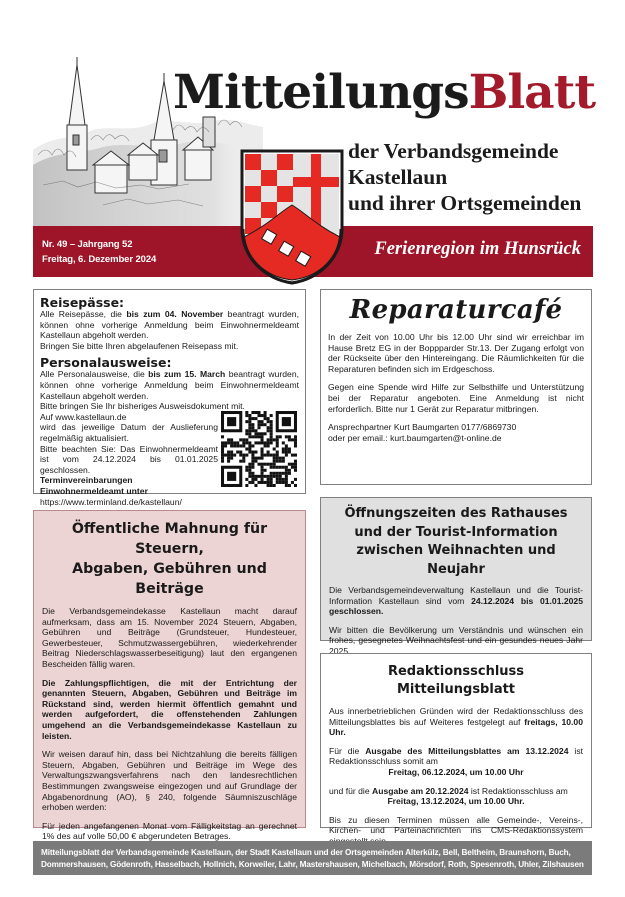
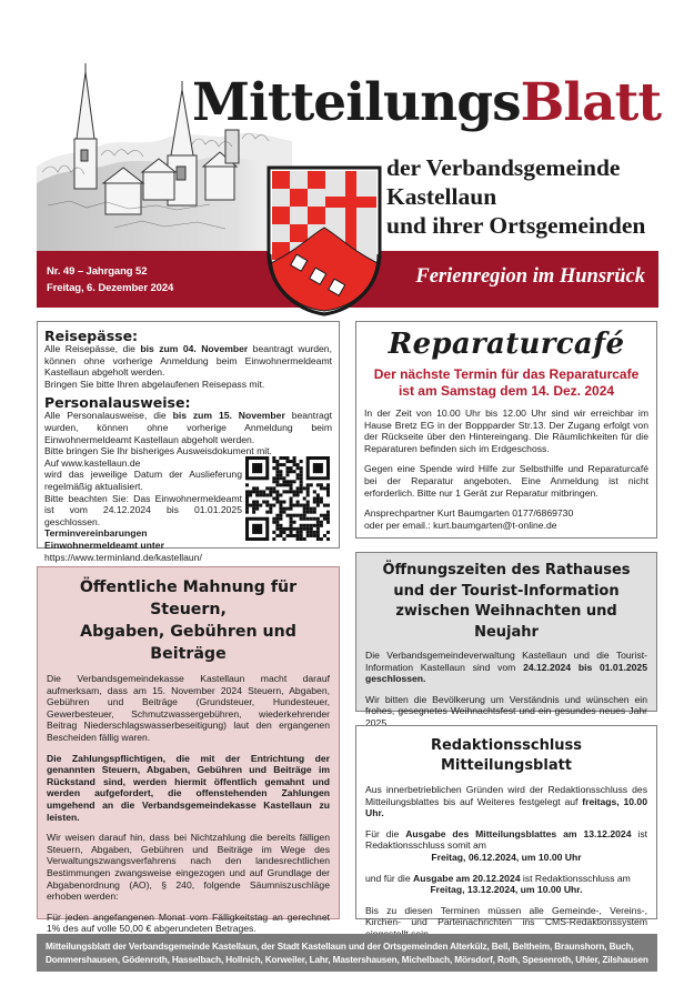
  MitteilungsBlatt
  der Verbandsgemeinde
  Kastellaun
  und ihrer Ortsgemeinden
  Nr. 49 – Jahrgang 52
  Freitag, 6. Dezember 2024
  Ferienregion im Hunsrück
  Reisepässe:
  Alle Reisepässe, die bis zum 04. November beantragt wurden, können ohne vorherige Anmeldung beim Einwohnermeldeamt Kastellaun abgeholt werden.
  Bringen Sie bitte Ihren abgelaufenen Reisepass mit.
  Personalausweise:
- Alle Personalausweise, die bis zum 15. March beantragt wurden, können ohne vorherige Anmeldung beim Einwohnermeldeamt Kastellaun abgeholt werden.
+ Alle Personalausweise, die bis zum 15. November beantragt wurden, können ohne vorherige Anmeldung beim Einwohnermeldeamt Kastellaun abgeholt werden.
  Bitte bringen Sie Ihr bisheriges Ausweisdokument mit.
  Auf www.kastellaun.de
  wird das jeweilige Datum der Auslieferung regelmäßig aktualisiert.
  Bitte beachten Sie: Das Einwohnermeldeamt ist vom 24.12.2024 bis 01.01.2025 geschlossen.
  Terminvereinbarungen
  Einwohnermeldeamt unter
  https://www.terminland.de/kastellaun/
  Reparaturcafé
+ Der nächste Termin für das Reparaturcafe
+ ist am Samstag dem 14. Dez. 2024
  In der Zeit von 10.00 Uhr bis 12.00 Uhr sind wir erreichbar im Hause Bretz EG in der Boppparder Str.13. Der Zugang erfolgt von der Rückseite über den Hintereingang. Die Räumlichkeiten für die Reparaturen befinden sich im Erdgeschoss.
- Gegen eine Spende wird Hilfe zur Selbsthilfe und Unterstützung bei der Reparatur angeboten. Eine Anmeldung ist nicht erforderlich. Bitte nur 1 Gerät zur Reparatur mitbringen.
+ Gegen eine Spende wird Hilfe zur Selbsthilfe und Reparaturcafé bei der Reparatur angeboten. Eine Anmeldung ist nicht erforderlich. Bitte nur 1 Gerät zur Reparatur mitbringen.
  Ansprechpartner Kurt Baumgarten 0177/6869730
  oder per email.: kurt.baumgarten@t-online.de
  Öffentliche Mahnung für Steuern,
  Abgaben, Gebühren und Beiträge
  Die Verbandsgemeindekasse Kastellaun macht darauf aufmerksam, dass am 15. November 2024 Steuern, Abgaben, Gebühren und Beiträge (Grundsteuer, Hundesteuer, Gewerbesteuer, Schmutzwassergebühren, wiederkehrender Beitrag Niederschlagswasserbeseitigung) laut den ergangenen Bescheiden fällig waren.
  Die Zahlungspflichtigen, die mit der Entrichtung der genannten Steuern, Abgaben, Gebühren und Beiträge im Rückstand sind, werden hiermit öffentlich gemahnt und werden aufgefordert, die offenstehenden Zahlungen umgehend an die Verbandsgemeindekasse Kastellaun zu leisten.
  Wir weisen darauf hin, dass bei Nichtzahlung die bereits fälligen Steuern, Abgaben, Gebühren und Beiträge im Wege des Verwaltungszwangsverfahrens nach den landesrechtlichen Bestimmungen zwangsweise eingezogen und auf Grundlage der Abgabenordnung (AO), § 240, folgende Säumniszuschläge erhoben werden:
  Für jeden angefangenen Monat vom Fälligkeitstag an gerechnet 1% des auf volle 50,00 € abgerundeten Betrages.
  Öffnungszeiten des Rathauses
  und der Tourist-Information
  zwischen Weihnachten und Neujahr
  Die Verbandsgemeindeverwaltung Kastellaun und die Tourist-Information Kastellaun sind vom 24.12.2024 bis 01.01.2025 geschlossen.
  Wir bitten die Bevölkerung um Verständnis und wünschen ein frohes, gesegnetes Weihnachtsfest und ein gesundes neues Jahr 2025.
  Redaktionsschluss Mitteilungsblatt
  Aus innerbetrieblichen Gründen wird der Redaktionsschluss des Mitteilungsblattes bis auf Weiteres festgelegt auf freitags, 10.00 Uhr.
  Für die Ausgabe des Mitteilungsblattes am 13.12.2024 ist Redaktionsschluss somit am
  Freitag, 06.12.2024, um 10.00 Uhr
  und für die Ausgabe am 20.12.2024 ist Redaktionsschluss am
  Freitag, 13.12.2024, um 10.00 Uhr.
  Bis zu diesen Terminen müssen alle Gemeinde-, Vereins-, Kirchen- und Parteinachrichten ins CMS-Redaktionssystem
  Mitteilungsblatt der Verbandsgemeinde Kastellaun, der Stadt Kastellaun und der Ortsgemeinden Alterkülz, Bell, Beltheim, Braunshorn, Buch,
  Dommershausen, Gödenroth, Hasselbach, Hollnich, Korweiler, Lahr, Mastershausen, Michelbach, Mörsdorf, Roth, Spesenroth, Uhler, Zilshausen
